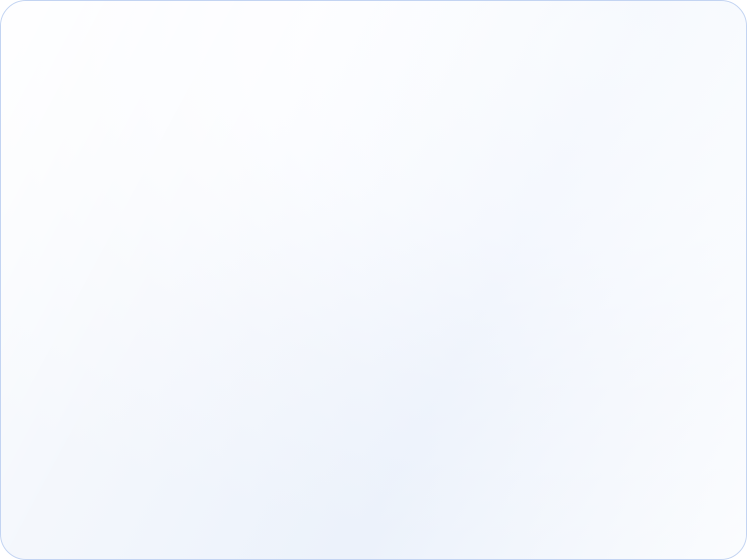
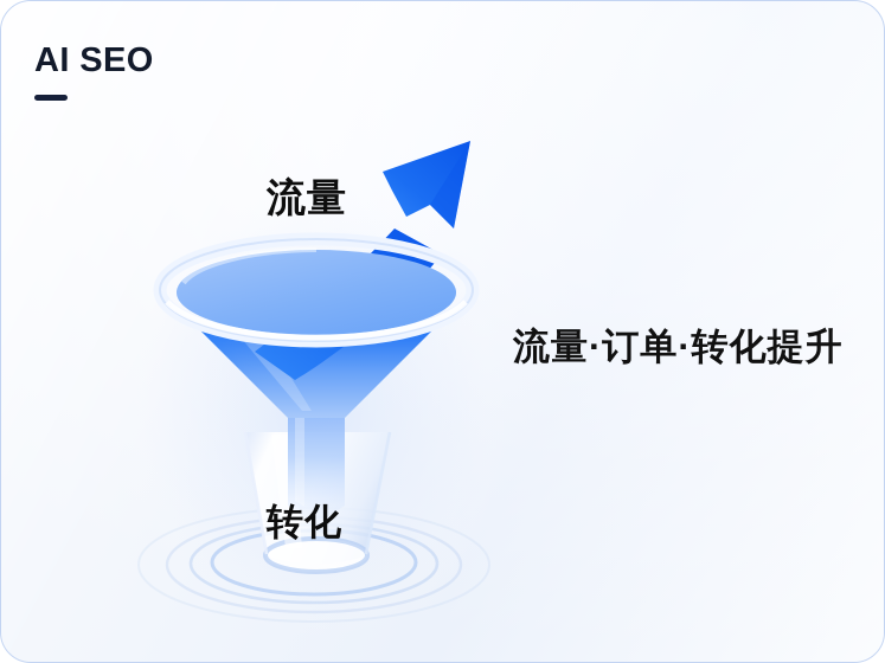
+ AI SEO
+ 流量·订单·转化提升
+ 流量
+ 转化
